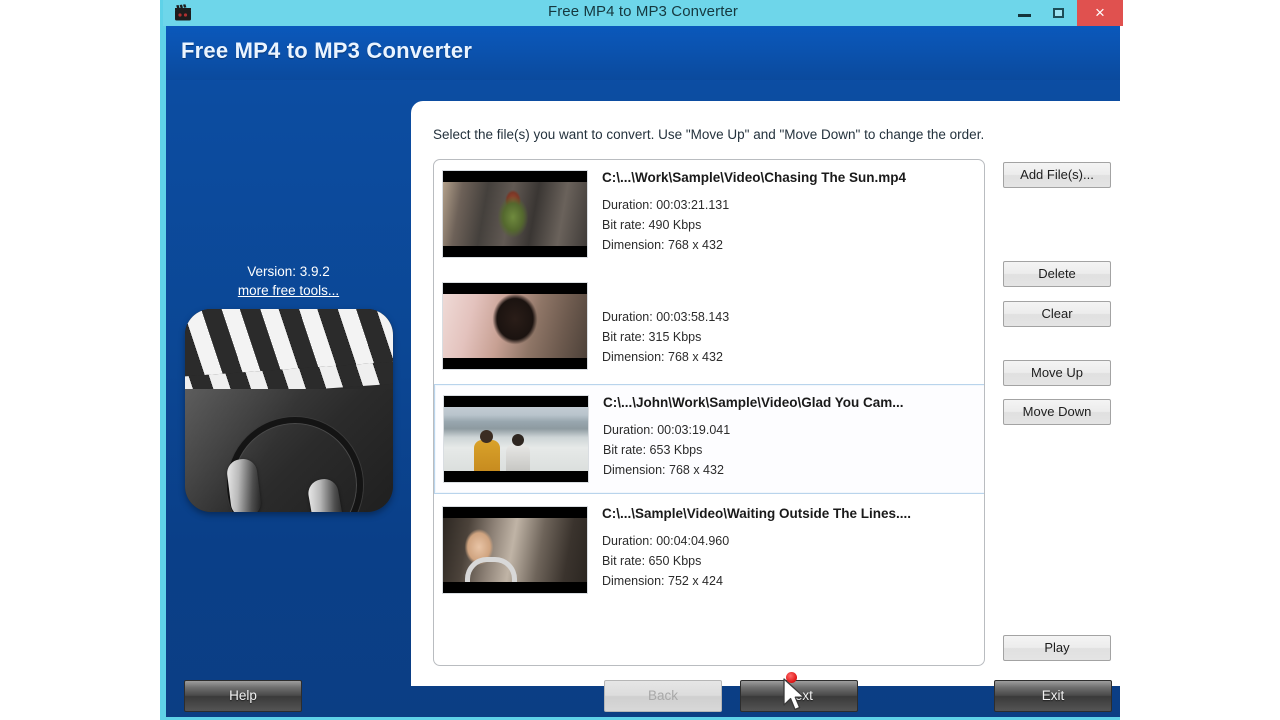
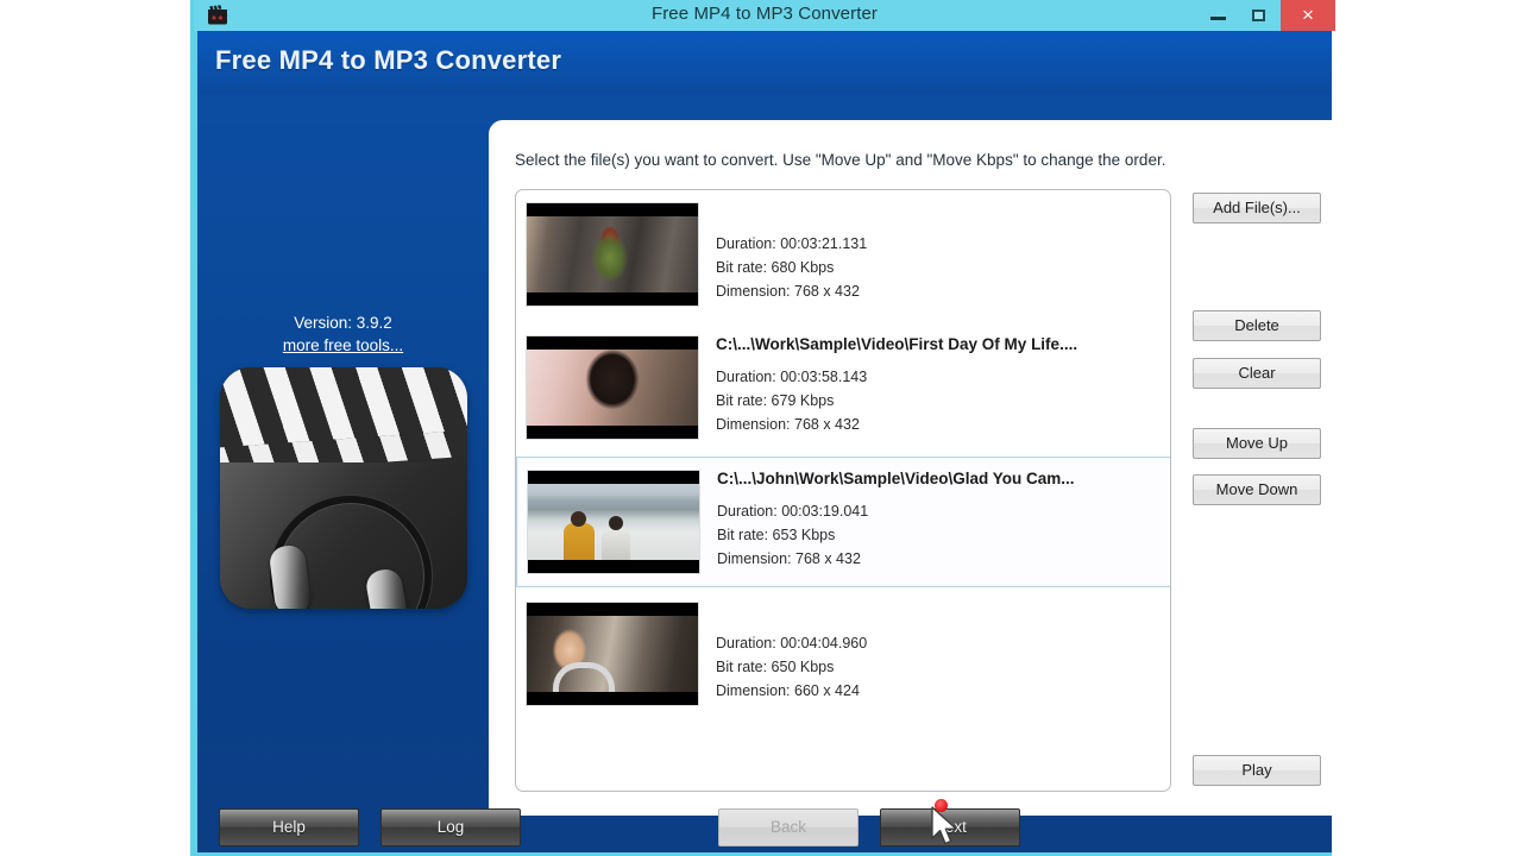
  Free MP4 to MP3 Converter
  ×
  Free MP4 to MP3 Converter
  Version: 3.9.2
  more free tools...
- Select the file(s) you want to convert. Use "Move Up" and "Move Down" to change the order.
+ Select the file(s) you want to convert. Use "Move Up" and "Move Kbps" to change the order.
- C:\...\Work\Sample\Video\Chasing The Sun.mp4
  Duration: 00:03:21.131
- Bit rate: 490 Kbps
+ Bit rate: 680 Kbps
  Dimension: 768 x 432
+ C:\...\Work\Sample\Video\First Day Of My Life....
  Duration: 00:03:58.143
- Bit rate: 315 Kbps
+ Bit rate: 679 Kbps
  Dimension: 768 x 432
  C:\...\John\Work\Sample\Video\Glad You Cam...
  Duration: 00:03:19.041
  Bit rate: 653 Kbps
  Dimension: 768 x 432
- C:\...\Sample\Video\Waiting Outside The Lines....
  Duration: 00:04:04.960
  Bit rate: 650 Kbps
- Dimension: 752 x 424
+ Dimension: 660 x 424
  Add File(s)...
  Delete
  Clear
  Move Up
  Move Down
  Play
  Help
+ Log
  Back
- Exit
